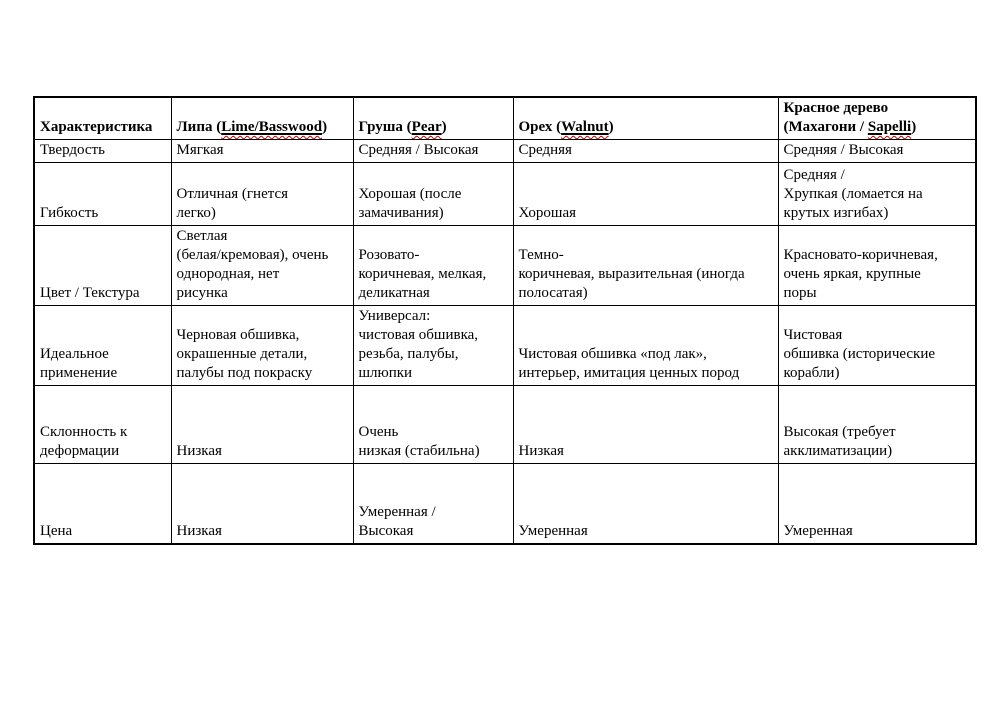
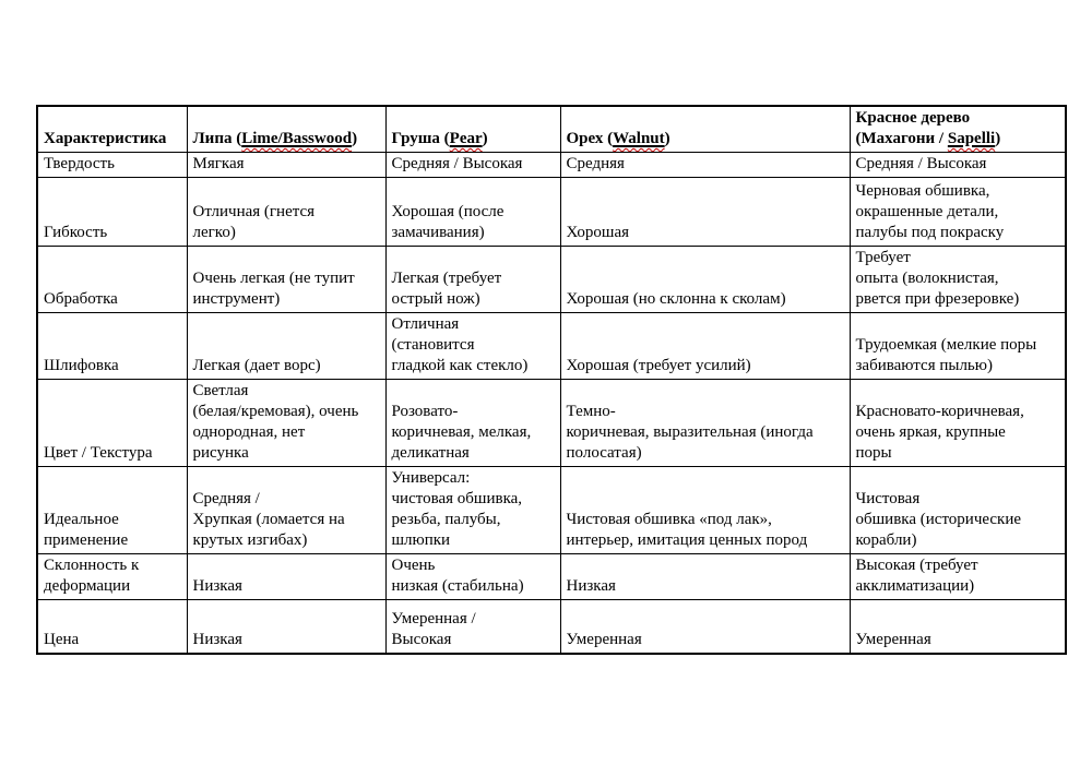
  Характеристика	Липа (Lime/Basswood)	Груша (Pear)	Орех (Walnut)	Красное дерево (Махагони / Sapelli)
  Твердость	Мягкая	Средняя / Высокая	Средняя	Средняя / Высокая
- Гибкость	Отличная (гнется легко)	Хорошая (после замачивания)	Хорошая	Средняя / Хрупкая (ломается на крутых изгибах)
+ Гибкость	Отличная (гнется легко)	Хорошая (после замачивания)	Хорошая	Черновая обшивка, окрашенные детали, палубы под покраску
+ Обработка	Очень легкая (не тупит инструмент)	Легкая (требует острый нож)	Хорошая (но склонна к сколам)	Требует опыта (волокнистая, рвется при фрезеровке)
+ Шлифовка	Легкая (дает ворс)	Отличная (становится гладкой как стекло)	Хорошая (требует усилий)	Трудоемкая (мелкие поры забиваются пылью)
  Цвет / Текстура	Светлая (белая/кремовая), очень однородная, нет рисунка	Розовато- коричневая, мелкая, деликатная	Темно- коричневая, выразительная (иногда полосатая)	Красновато-коричневая, очень яркая, крупные поры
- Идеальное применение	Черновая обшивка, окрашенные детали, палубы под покраску	Универсал: чистовая обшивка, резьба, палубы, шлюпки	Чистовая обшивка «под лак», интерьер, имитация ценных пород	Чистовая обшивка (исторические корабли)
+ Идеальное применение	Средняя / Хрупкая (ломается на крутых изгибах)	Универсал: чистовая обшивка, резьба, палубы, шлюпки	Чистовая обшивка «под лак», интерьер, имитация ценных пород	Чистовая обшивка (исторические корабли)
  Склонность к деформации	Низкая	Очень низкая (стабильна)	Низкая	Высокая (требует акклиматизации)
  Цена	Низкая	Умеренная / Высокая	Умеренная	Умеренная
